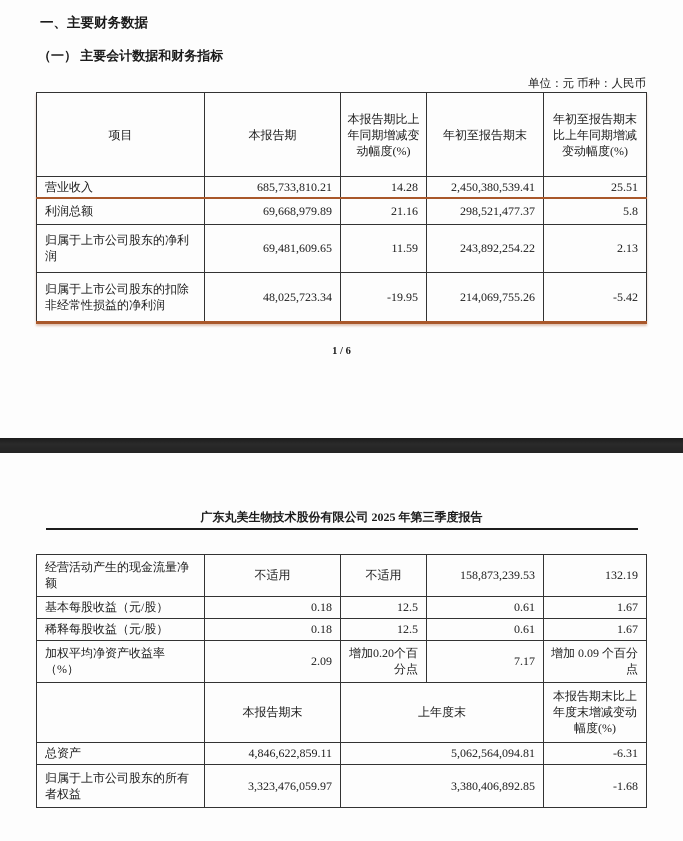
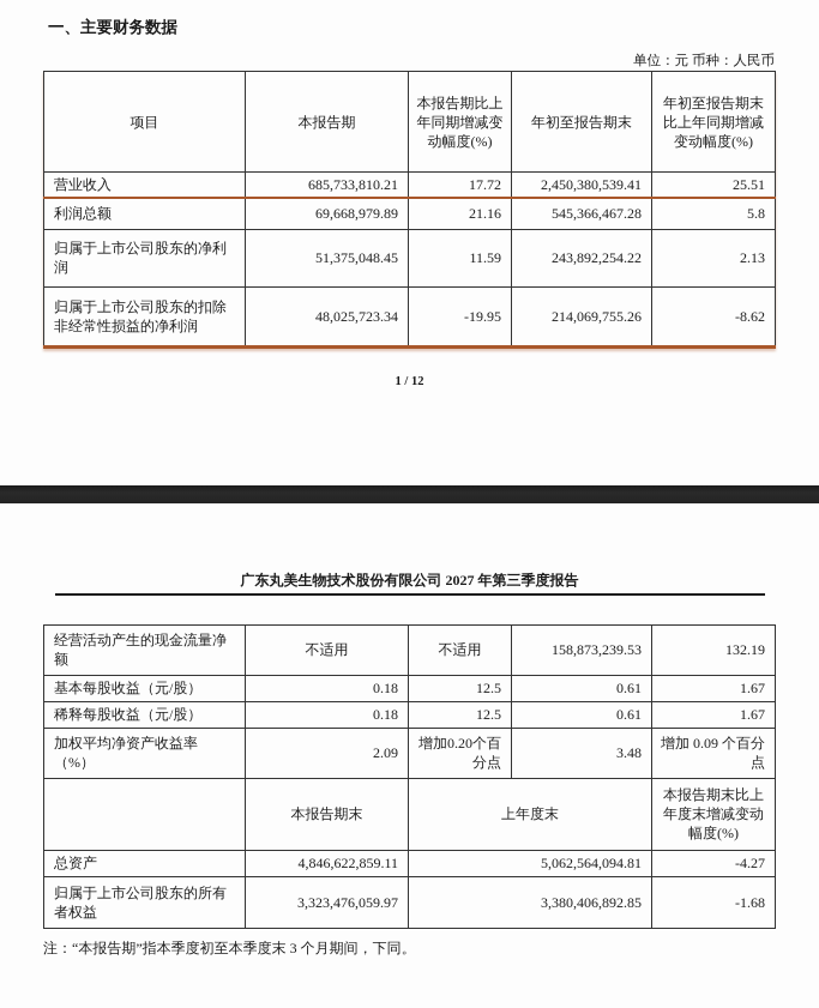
  一、主要财务数据
- （一） 主要会计数据和财务指标
  单位：元 币种：人民币
  项目	本报告期	本报告期比上年同期增减变动幅度(%)	年初至报告期末	年初至报告期末比上年同期增减变动幅度(%)
- 营业收入	685,733,810.21	14.28	2,450,380,539.41	25.51
+ 营业收入	685,733,810.21	17.72	2,450,380,539.41	25.51
- 利润总额	69,668,979.89	21.16	298,521,477.37	5.8
+ 利润总额	69,668,979.89	21.16	545,366,467.28	5.8
- 归属于上市公司股东的净利润	69,481,609.65	11.59	243,892,254.22	2.13
+ 归属于上市公司股东的净利润	51,375,048.45	11.59	243,892,254.22	2.13
- 归属于上市公司股东的扣除非经常性损益的净利润	48,025,723.34	-19.95	214,069,755.26	-5.42
+ 归属于上市公司股东的扣除非经常性损益的净利润	48,025,723.34	-19.95	214,069,755.26	-8.62
- 1 / 6
+ 1 / 12
- 广东丸美生物技术股份有限公司 2025 年第三季度报告
+ 广东丸美生物技术股份有限公司 2027 年第三季度报告
  经营活动产生的现金流量净额	不适用	不适用	158,873,239.53	132.19
  基本每股收益（元/股）	0.18	12.5	0.61	1.67
  稀释每股收益（元/股）	0.18	12.5	0.61	1.67
- 加权平均净资产收益率（%）	2.09	增加0.20个百分点	7.17	增加 0.09 个百分点
+ 加权平均净资产收益率（%）	2.09	增加0.20个百分点	3.48	增加 0.09 个百分点
  	本报告期末	上年度末	本报告期末比上年度末增减变动幅度(%)
- 总资产	4,846,622,859.11	5,062,564,094.81	-6.31
+ 总资产	4,846,622,859.11	5,062,564,094.81	-4.27
  归属于上市公司股东的所有者权益	3,323,476,059.97	3,380,406,892.85	-1.68
+ 注：“本报告期”指本季度初至本季度末 3 个月期间，下同。
